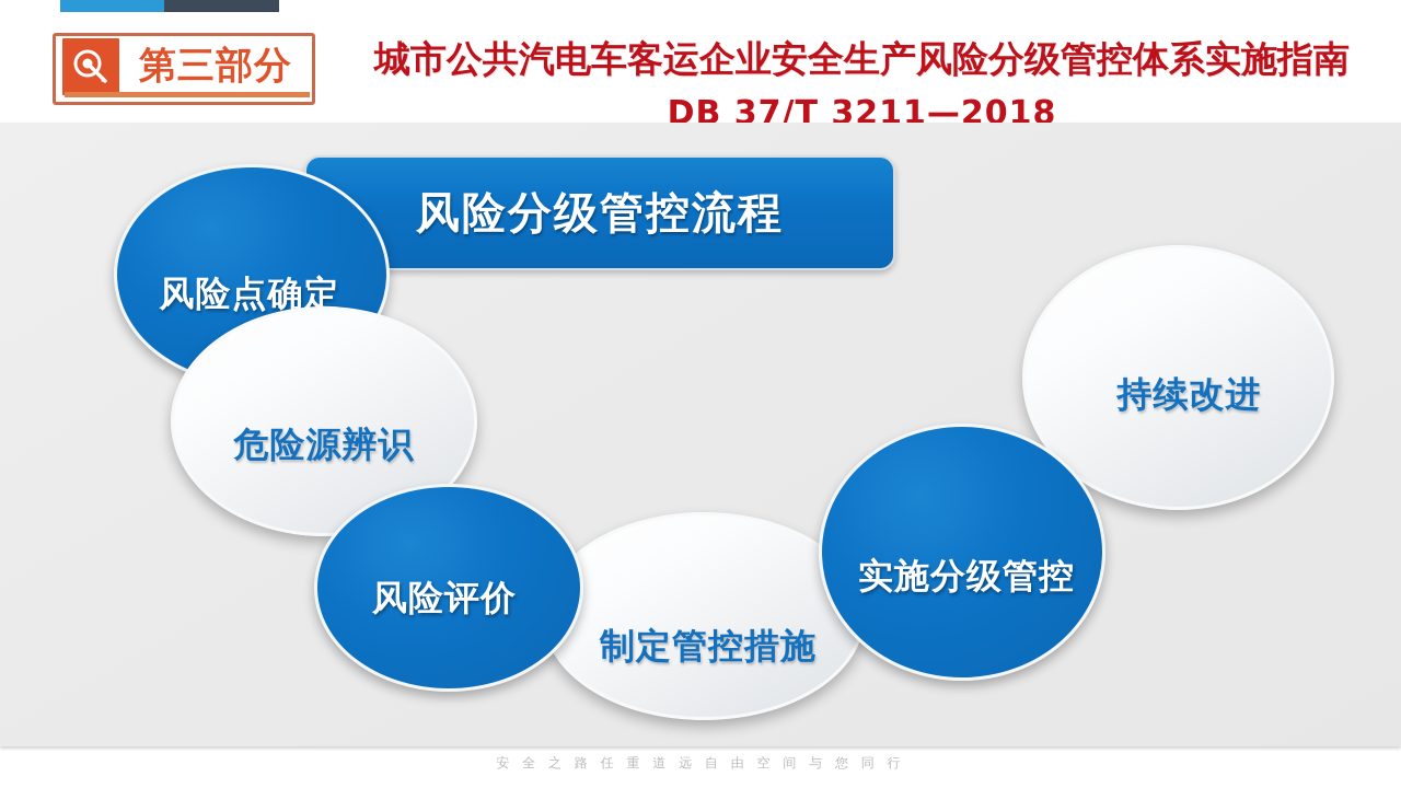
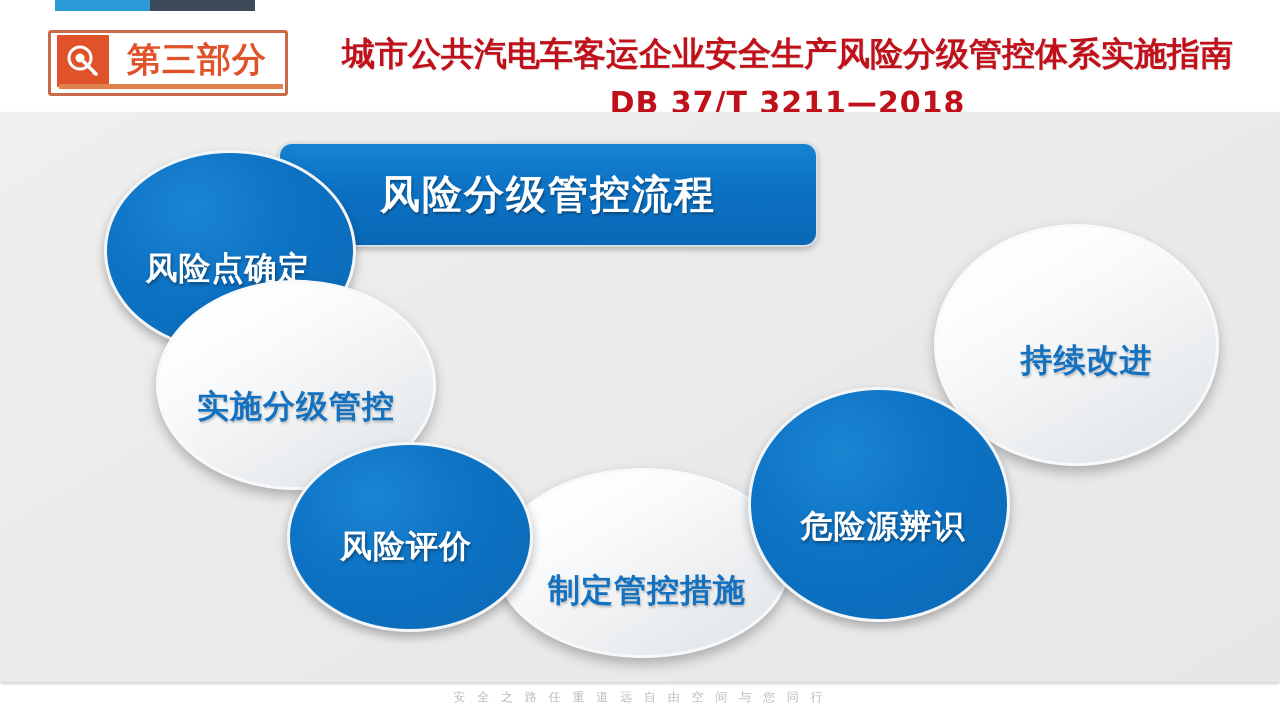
  第三部分
  城市公共汽电车客运企业安全生产风险分级管控体系实施指南
  DB 37/T 3211—2018
  风险分级管控流程
  风险点确定
- 危险源辨识
+ 实施分级管控
  风险评价
  制定管控措施
- 实施分级管控
+ 危险源辨识
  持续改进
  安 全 之 路 任 重 道 远 自 由 空 间 与 您 同 行
